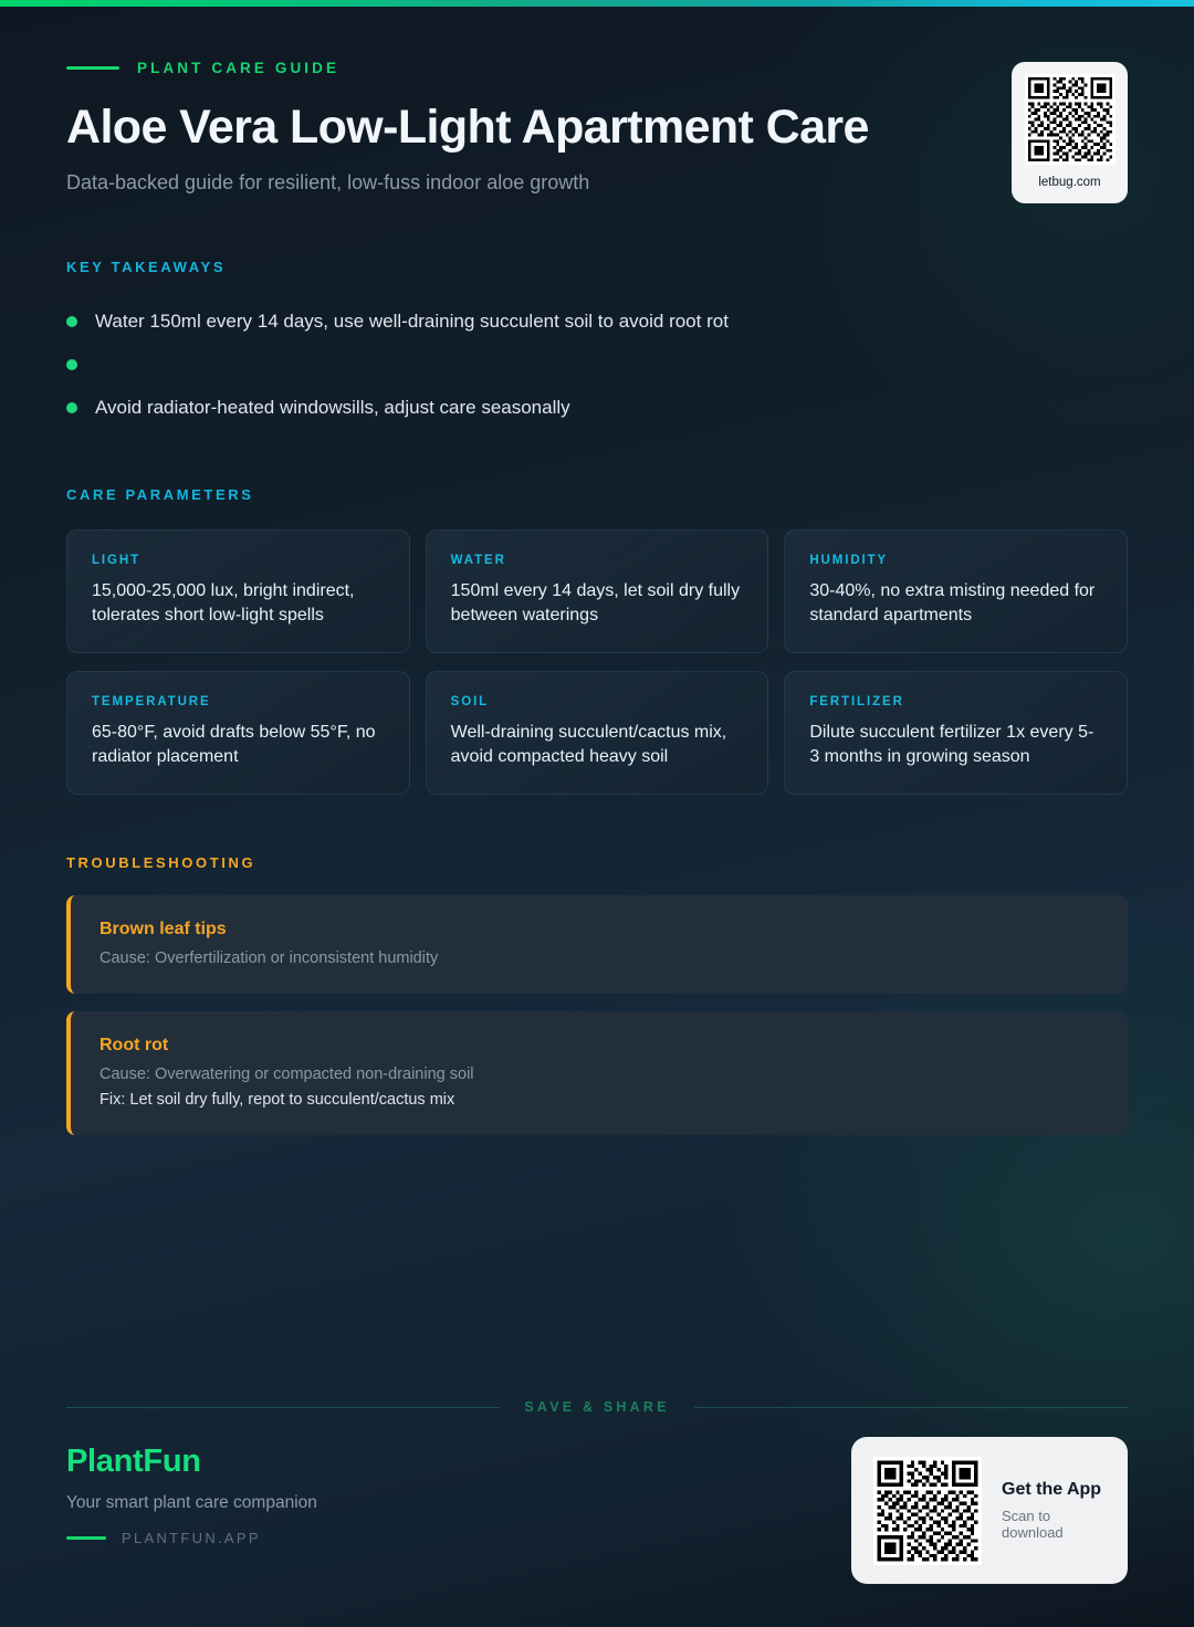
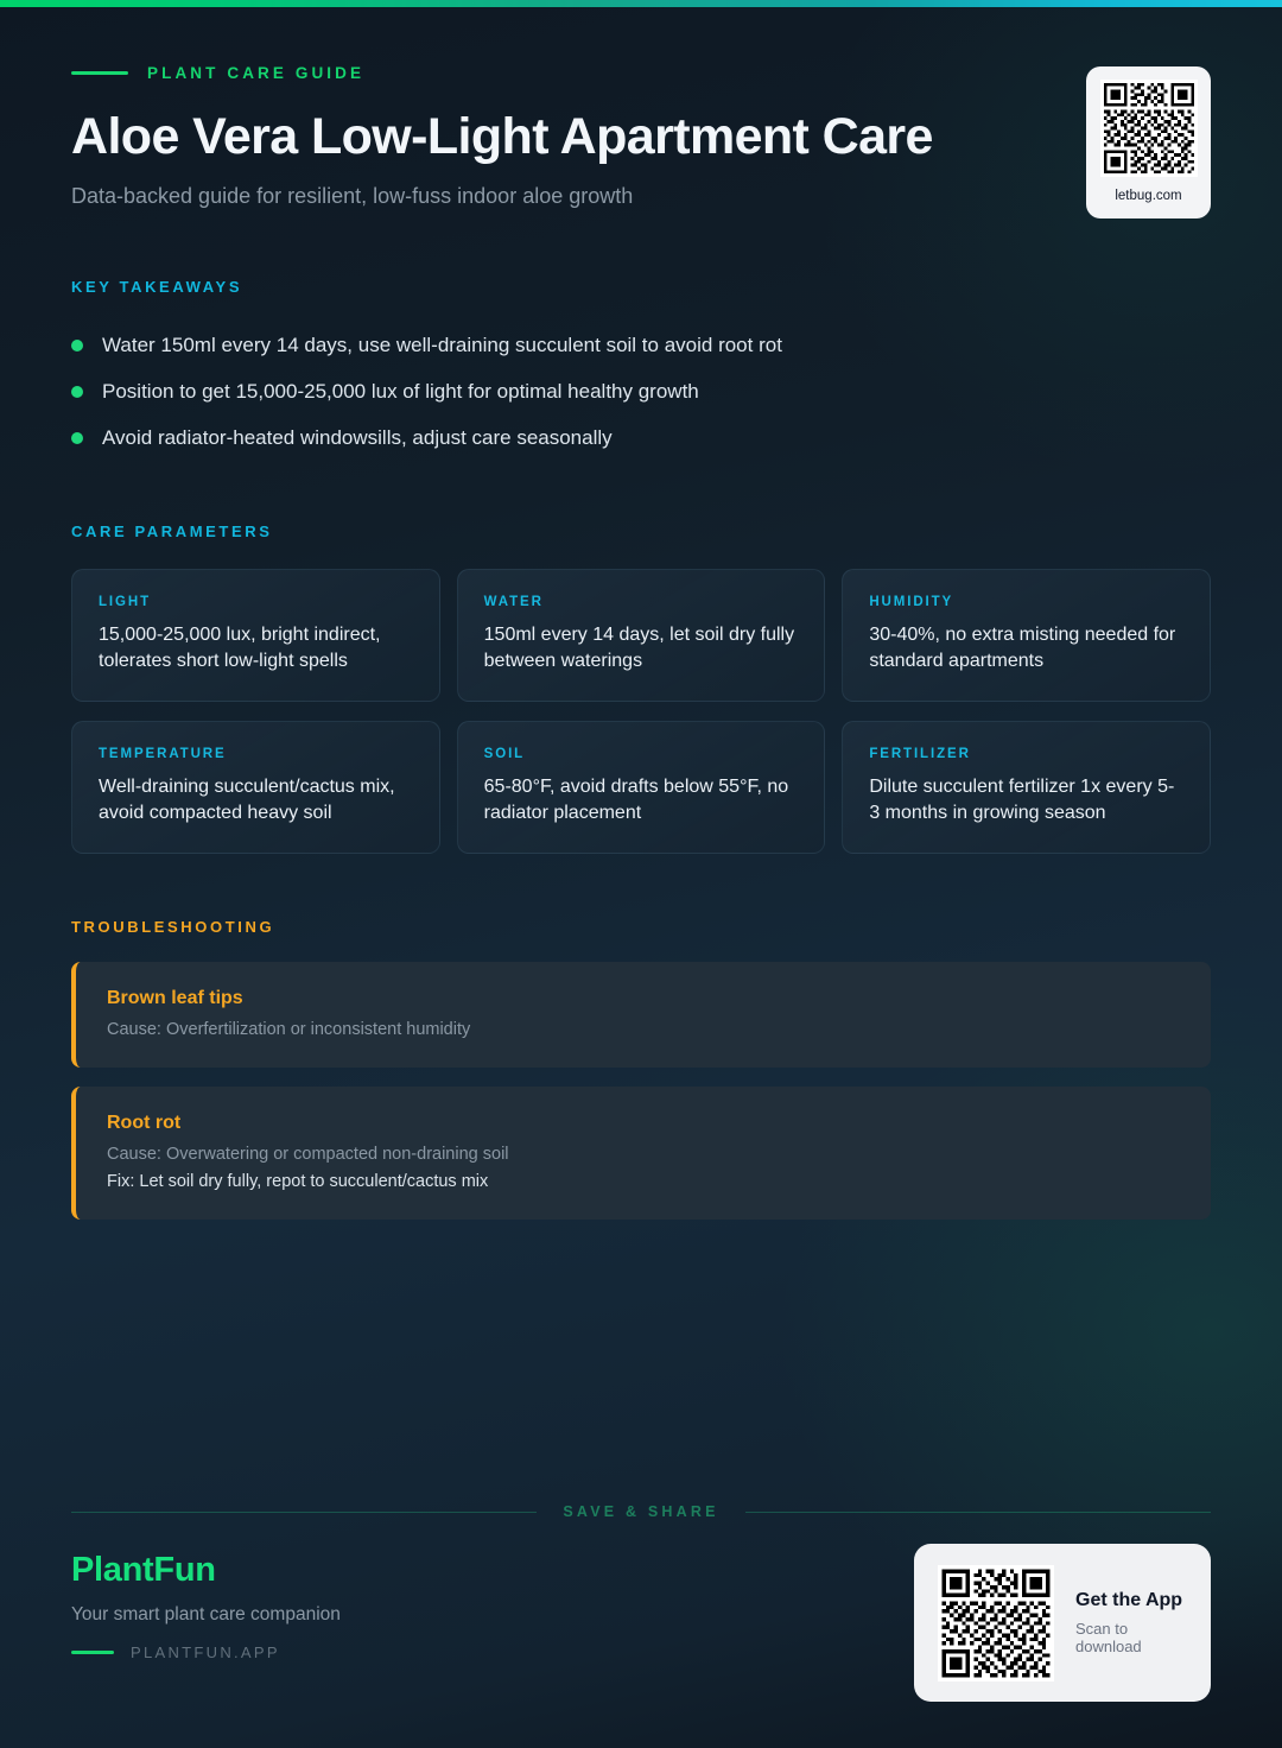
  PLANT CARE GUIDE
  Aloe Vera Low-Light Apartment Care
  Data-backed guide for resilient, low-fuss indoor aloe growth
  letbug.com
  KEY TAKEAWAYS
  Water 150ml every 14 days, use well-draining succulent soil to avoid root rot
+ Position to get 15,000-25,000 lux of light for optimal healthy growth
  Avoid radiator-heated windowsills, adjust care seasonally
  CARE PARAMETERS
  LIGHT
  15,000-25,000 lux, bright indirect, tolerates short low-light spells
  WATER
  150ml every 14 days, let soil dry fully between waterings
  HUMIDITY
  30-40%, no extra misting needed for standard apartments
  TEMPERATURE
- 65-80°F, avoid drafts below 55°F, no radiator placement
+ Well-draining succulent/cactus mix, avoid compacted heavy soil
  SOIL
- Well-draining succulent/cactus mix, avoid compacted heavy soil
+ 65-80°F, avoid drafts below 55°F, no radiator placement
  FERTILIZER
  Dilute succulent fertilizer 1x every 5-3 months in growing season
  TROUBLESHOOTING
  Brown leaf tips
  Cause: Overfertilization or inconsistent humidity
  Root rot
  Cause: Overwatering or compacted non-draining soil
  Fix: Let soil dry fully, repot to succulent/cactus mix
  SAVE & SHARE
  PlantFun
  Your smart plant care companion
  PLANTFUN.APP
  Get the App
  Scan to download
